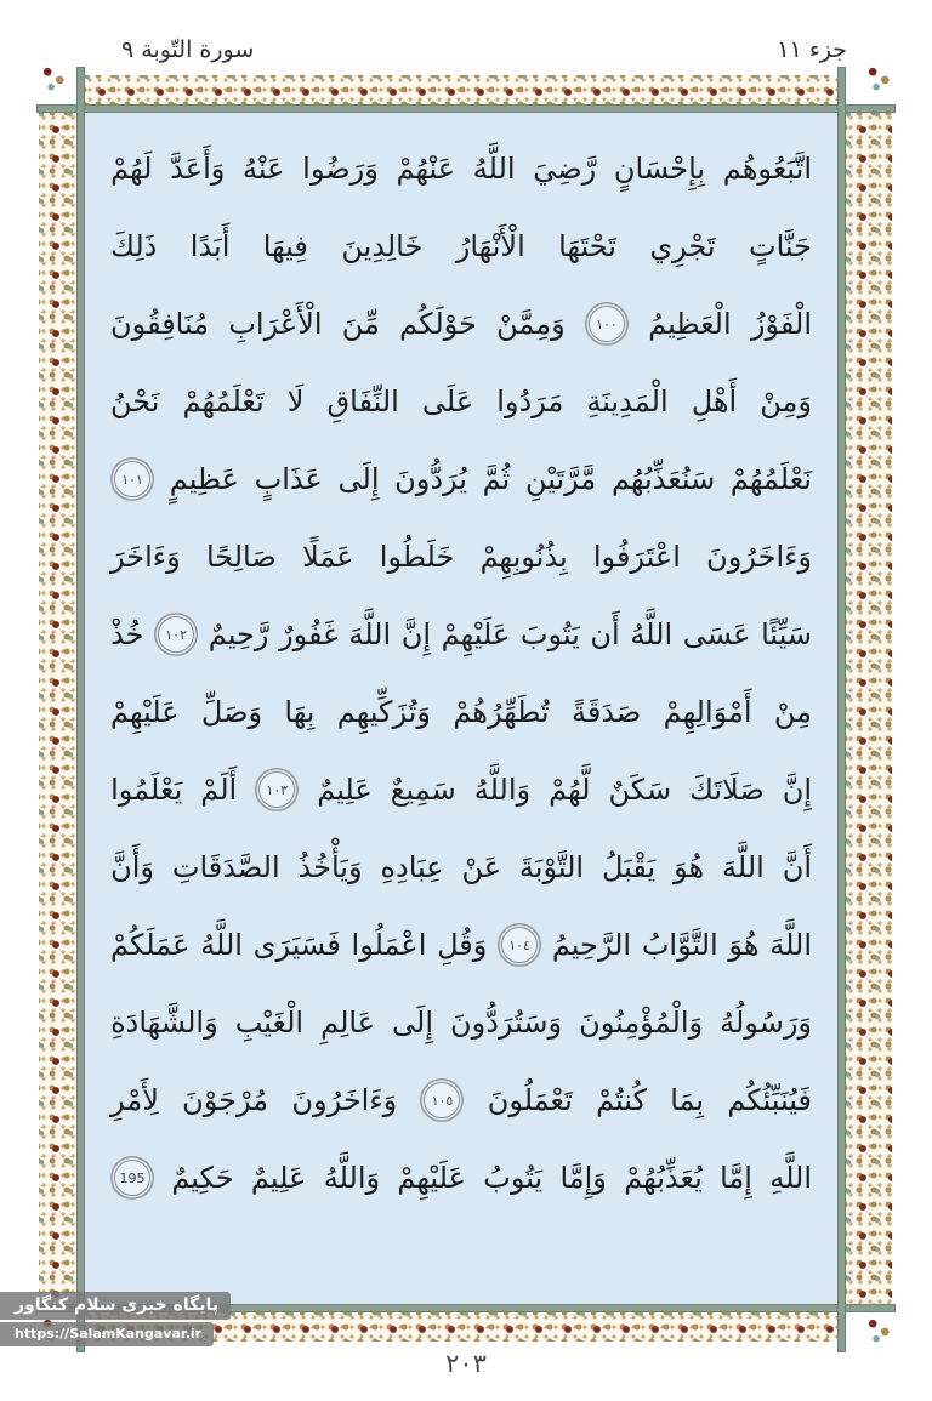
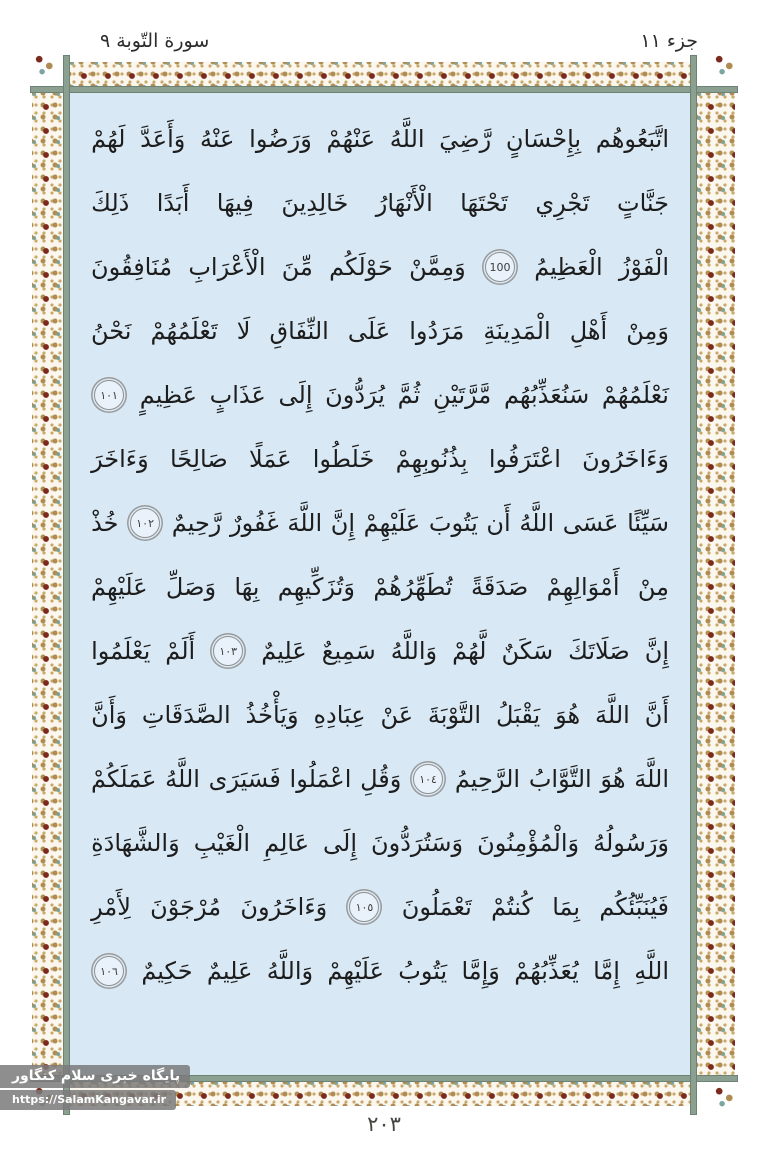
  سورة التّوبة ٩
  جزء ١١
  اتَّبَعُوهُم
  بِإِحْسَانٍ
  رَّضِيَ
  اللَّهُ
  عَنْهُمْ
  وَرَضُوا
  عَنْهُ
  وَأَعَدَّ
  لَهُمْ
  جَنَّاتٍ
  تَجْرِي
  تَحْتَهَا
  الْأَنْهَارُ
  خَالِدِينَ
  فِيهَا
  أَبَدًا
  ذَلِكَ
  الْفَوْزُ
  الْعَظِيمُ
- ١٠٠
+ 100
  وَمِمَّنْ
  حَوْلَكُم
  مِّنَ
  الْأَعْرَابِ
  مُنَافِقُونَ
  وَمِنْ
  أَهْلِ
  الْمَدِينَةِ
  مَرَدُوا
  عَلَى
  النِّفَاقِ
  لَا
  تَعْلَمُهُمْ
  نَحْنُ
  نَعْلَمُهُمْ
  سَنُعَذِّبُهُم
  مَّرَّتَيْنِ
  ثُمَّ
  يُرَدُّونَ
  إِلَى
  عَذَابٍ
  عَظِيمٍ
  ١٠١
  وَءَاخَرُونَ
  اعْتَرَفُوا
  بِذُنُوبِهِمْ
  خَلَطُوا
  عَمَلًا
  صَالِحًا
  وَءَاخَرَ
  سَيِّئًا
  عَسَى
  اللَّهُ
  أَن
  يَتُوبَ
  عَلَيْهِمْ
  إِنَّ
  اللَّهَ
  غَفُورٌ
  رَّحِيمٌ
  ١٠٢
  خُذْ
  مِنْ
  أَمْوَالِهِمْ
  صَدَقَةً
  تُطَهِّرُهُمْ
  وَتُزَكِّيهِم
  بِهَا
  وَصَلِّ
  عَلَيْهِمْ
  إِنَّ
  صَلَاتَكَ
  سَكَنٌ
  لَّهُمْ
  وَاللَّهُ
  سَمِيعٌ
  عَلِيمٌ
  ١٠٣
  أَلَمْ
  يَعْلَمُوا
  أَنَّ
  اللَّهَ
  هُوَ
  يَقْبَلُ
  التَّوْبَةَ
  عَنْ
  عِبَادِهِ
  وَيَأْخُذُ
  الصَّدَقَاتِ
  وَأَنَّ
  اللَّهَ
  هُوَ
  التَّوَّابُ
  الرَّحِيمُ
  ١٠٤
  وَقُلِ
  اعْمَلُوا
  فَسَيَرَى
  اللَّهُ
  عَمَلَكُمْ
  وَرَسُولُهُ
  وَالْمُؤْمِنُونَ
  وَسَتُرَدُّونَ
  إِلَى
  عَالِمِ
  الْغَيْبِ
  وَالشَّهَادَةِ
  فَيُنَبِّئُكُم
  بِمَا
  كُنتُمْ
  تَعْمَلُونَ
  ١٠٥
  وَءَاخَرُونَ
  مُرْجَوْنَ
  لِأَمْرِ
  اللَّهِ
  إِمَّا
  يُعَذِّبُهُمْ
  وَإِمَّا
  يَتُوبُ
  عَلَيْهِمْ
  وَاللَّهُ
  عَلِيمٌ
  حَكِيمٌ
- 195
+ ١٠٦
  ٢٠٣
  پایگاه خبری سلام کنگاور
  https://SalamKangavar.ir
